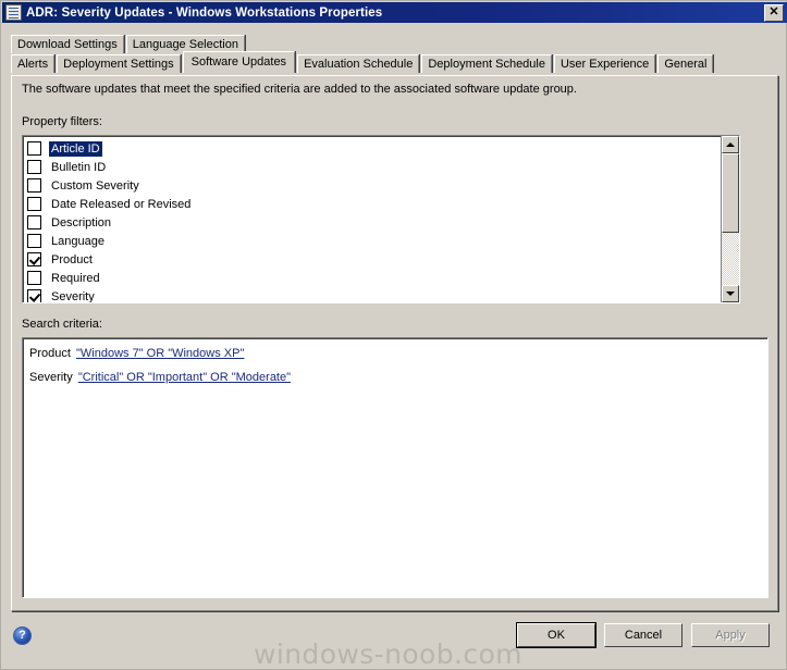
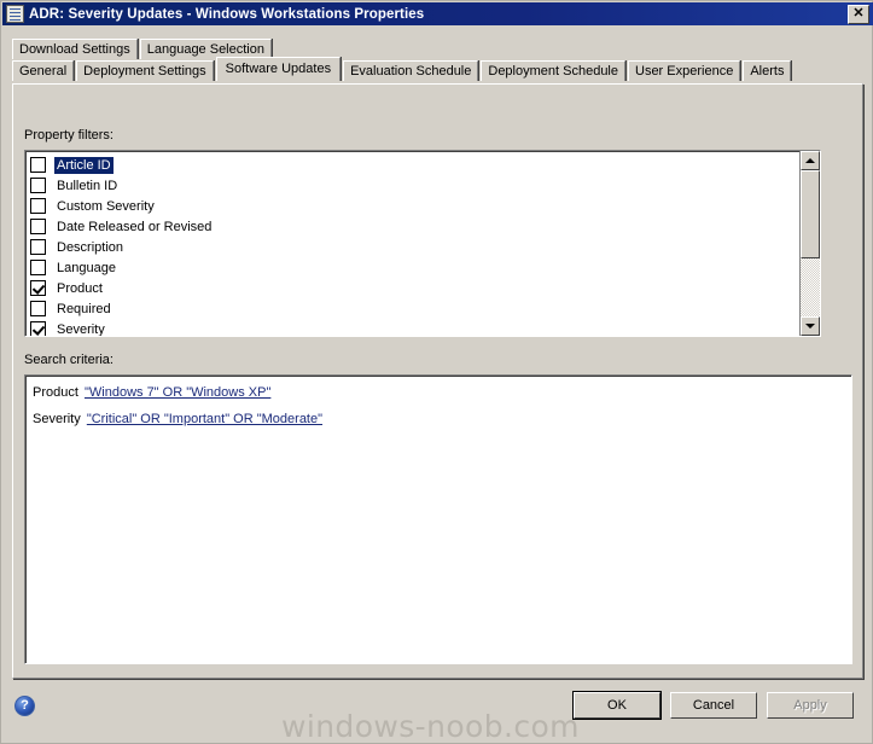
  ADR: Severity Updates - Windows Workstations Properties
  ✕
  Download Settings
  Language Selection
- Alerts
+ General
  Deployment Settings
  Software Updates
  Evaluation Schedule
  Deployment Schedule
  User Experience
- General
+ Alerts
- The software updates that meet the specified criteria are added to the associated software update group.
  Property filters:
  Article ID
  Bulletin ID
  Custom Severity
  Date Released or Revised
  Description
  Language
  Product
  Required
  Severity
  Search criteria:
  Product "Windows 7" OR "Windows XP"
  Severity "Critical" OR "Important" OR "Moderate"
  ?
  windows-noob.com
  OK
  Cancel
  Apply
